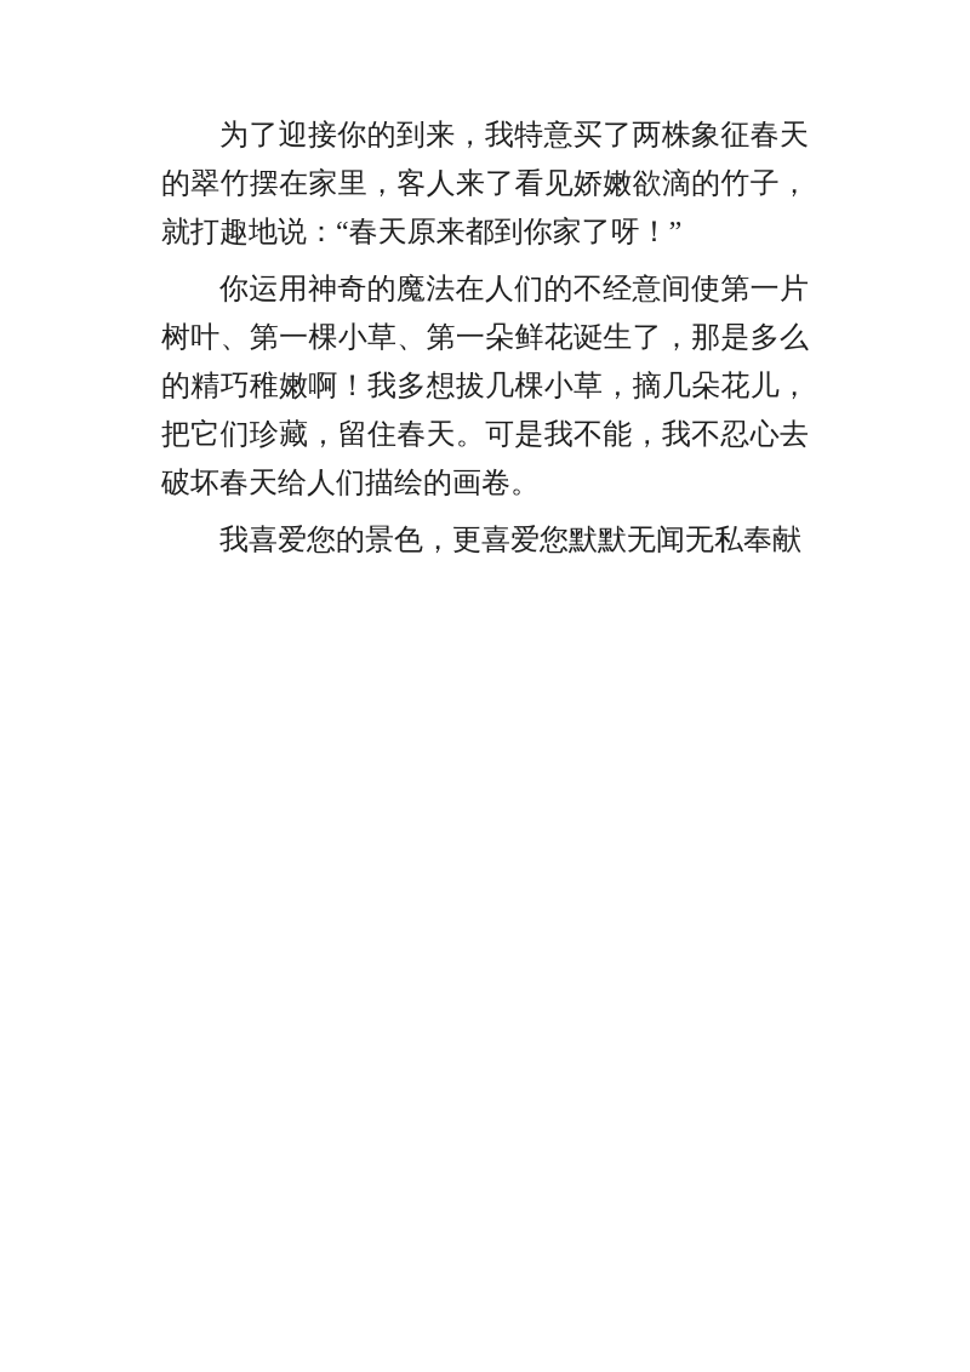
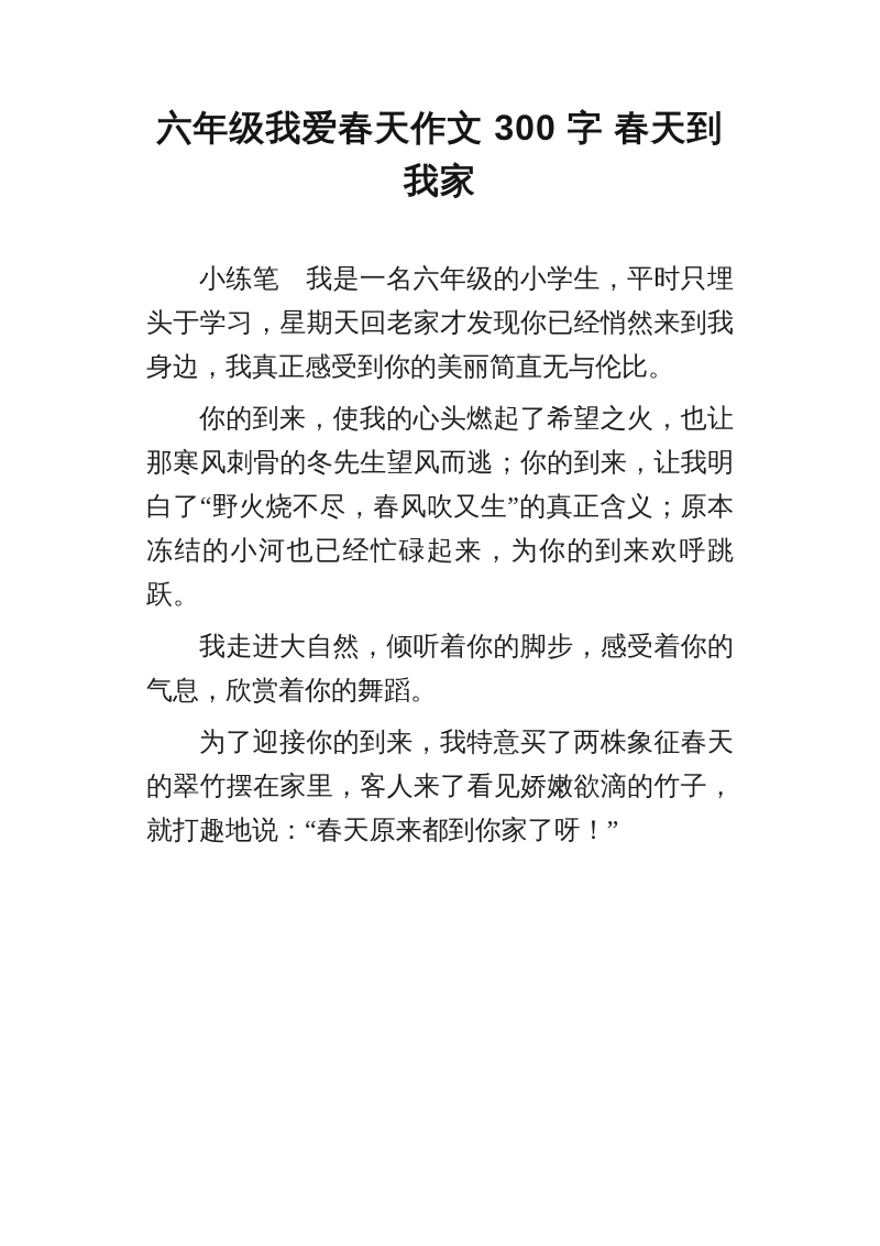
+ 六年级我爱春天作文 300 字 春天到我家
+ 小练笔 我是一名六年级的小学生，平时只埋头于学习，星期天回老家才发现你已经悄然来到我身边，我真正感受到你的美丽简直无与伦比。
+ 你的到来，使我的心头燃起了希望之火，也让那寒风刺骨的冬先生望风而逃；你的到来，让我明白了“野火烧不尽，春风吹又生”的真正含义；原本冻结的小河也已经忙碌起来，为你的到来欢呼跳跃。
+ 我走进大自然，倾听着你的脚步，感受着你的气息，欣赏着你的舞蹈。
  为了迎接你的到来，我特意买了两株象征春天的翠竹摆在家里，客人来了看见娇嫩欲滴的竹子，就打趣地说：“春天原来都到你家了呀！”
- 你运用神奇的魔法在人们的不经意间使第一片树叶、第一棵小草、第一朵鲜花诞生了，那是多么的精巧稚嫩啊！我多想拔几棵小草，摘几朵花儿，把它们珍藏，留住春天。可是我不能，我不忍心去破坏春天给人们描绘的画卷。
- 我喜爱您的景色，更喜爱您默默无闻无私奉献
